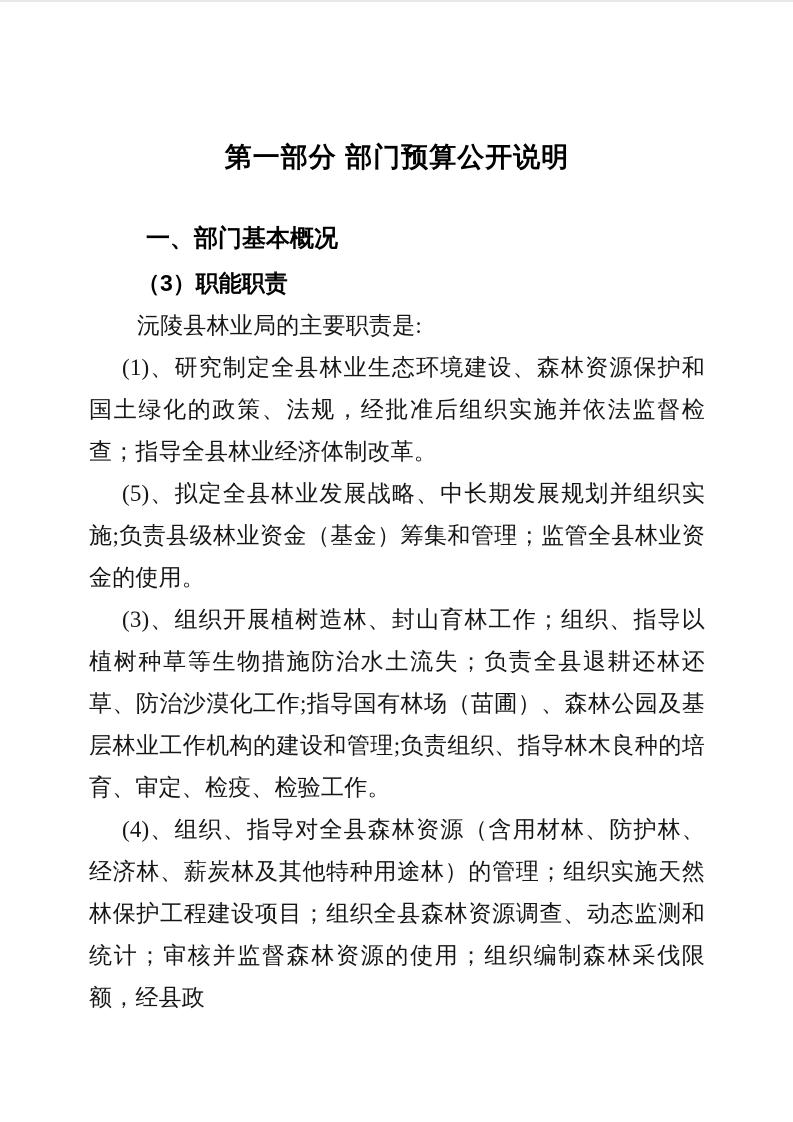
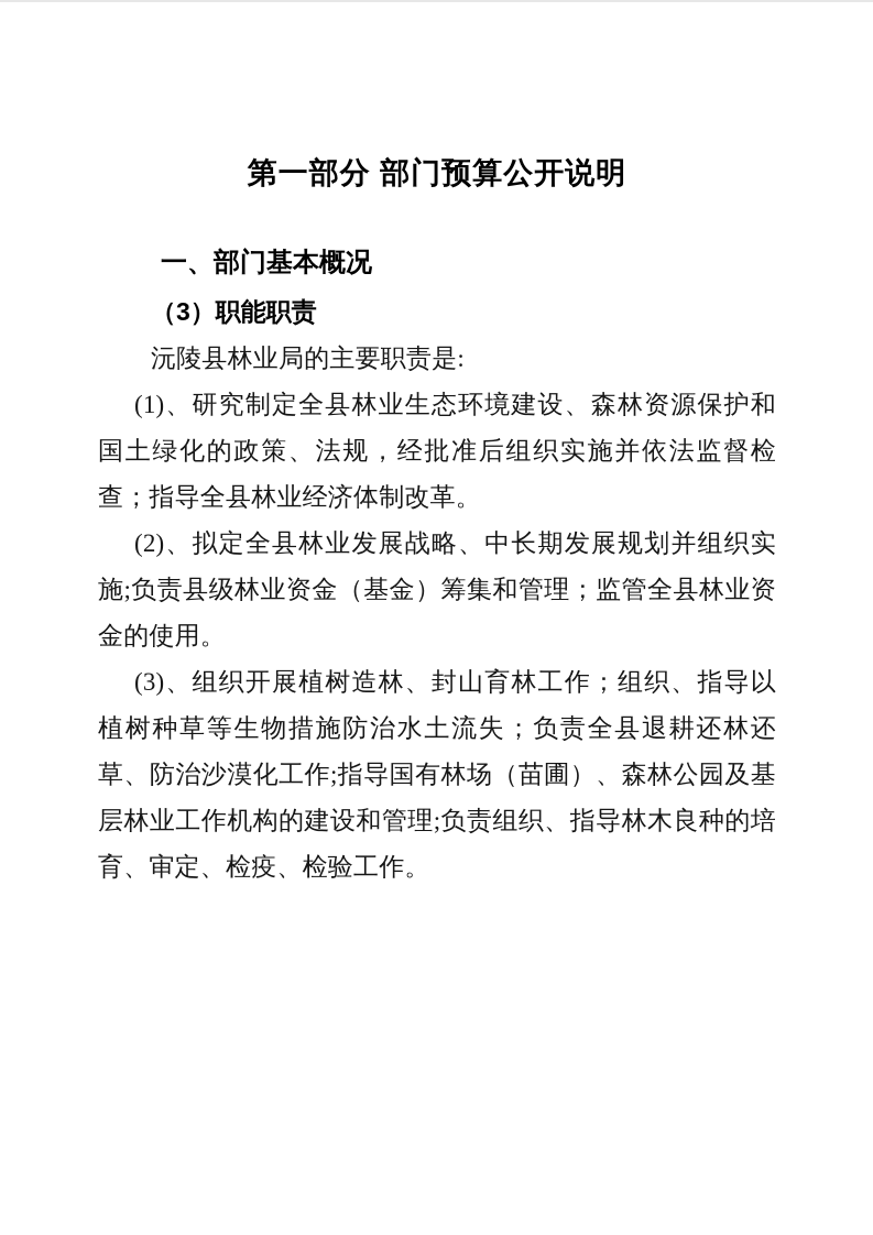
  第一部分 部门预算公开说明
  一、部门基本概况
  （3）职能职责
  沅陵县林业局的主要职责是:
  (1)、研究制定全县林业生态环境建设、森林资源保护和国土绿化的政策、法规，经批准后组织实施并依法监督检查；指导全县林业经济体制改革。
- (5)、拟定全县林业发展战略、中长期发展规划并组织实施;负责县级林业资金（基金）筹集和管理；监管全县林业资金的使用。
+ (2)、拟定全县林业发展战略、中长期发展规划并组织实施;负责县级林业资金（基金）筹集和管理；监管全县林业资金的使用。
  (3)、组织开展植树造林、封山育林工作；组织、指导以植树种草等生物措施防治水土流失；负责全县退耕还林还草、防治沙漠化工作;指导国有林场（苗圃）、森林公园及基层林业工作机构的建设和管理;负责组织、指导林木良种的培育、审定、检疫、检验工作。
- (4)、组织、指导对全县森林资源（含用材林、防护林、经济林、薪炭林及其他特种用途林）的管理；组织实施天然林保护工程建设项目；组织全县森林资源调查、动态监测和统计；审核并监督森林资源的使用；组织编制森林采伐限额，经县政
